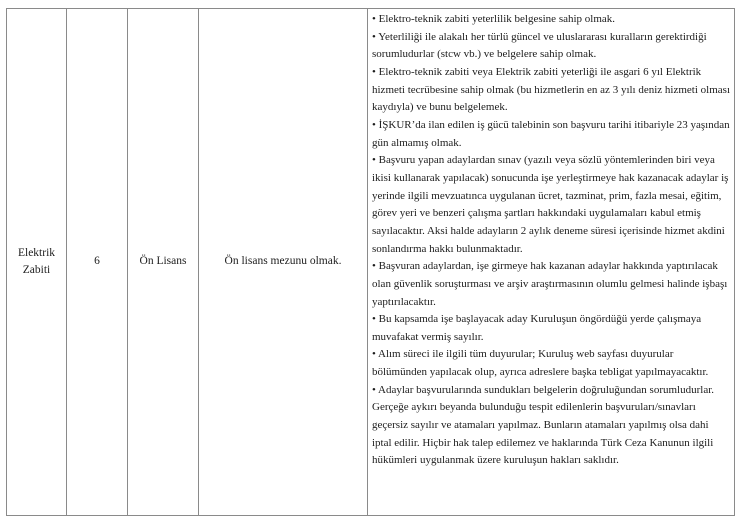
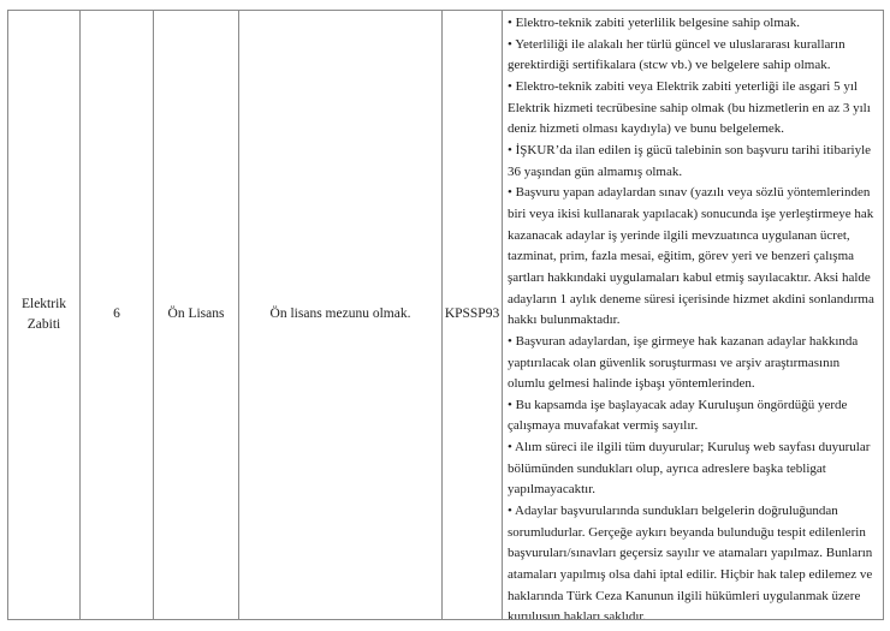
  Elektrik Zabiti
  6
  Ön Lisans
  Ön lisans mezunu olmak.
+ KPSSP93
  • Elektro-teknik zabiti yeterlilik belgesine sahip olmak.
- • Yeterliliği ile alakalı her türlü güncel ve uluslararası kuralların gerektirdiği sorumludurlar (stcw vb.) ve belgelere sahip olmak.
+ • Yeterliliği ile alakalı her türlü güncel ve uluslararası kuralların gerektirdiği sertifikalara (stcw vb.) ve belgelere sahip olmak.
- • Elektro-teknik zabiti veya Elektrik zabiti yeterliği ile asgari 6 yıl Elektrik hizmeti tecrübesine sahip olmak (bu hizmetlerin en az 3 yılı deniz hizmeti olması kaydıyla) ve bunu belgelemek.
+ • Elektro-teknik zabiti veya Elektrik zabiti yeterliği ile asgari 5 yıl Elektrik hizmeti tecrübesine sahip olmak (bu hizmetlerin en az 3 yılı deniz hizmeti olması kaydıyla) ve bunu belgelemek.
- • İŞKUR’da ilan edilen iş gücü talebinin son başvuru tarihi itibariyle 23 yaşından gün almamış olmak.
+ • İŞKUR’da ilan edilen iş gücü talebinin son başvuru tarihi itibariyle 36 yaşından gün almamış olmak.
- • Başvuru yapan adaylardan sınav (yazılı veya sözlü yöntemlerinden biri veya ikisi kullanarak yapılacak) sonucunda işe yerleştirmeye hak kazanacak adaylar iş yerinde ilgili mevzuatınca uygulanan ücret, tazminat, prim, fazla mesai, eğitim, görev yeri ve benzeri çalışma şartları hakkındaki uygulamaları kabul etmiş sayılacaktır. Aksi halde adayların 2 aylık deneme süresi içerisinde hizmet akdini sonlandırma hakkı bulunmaktadır.
+ • Başvuru yapan adaylardan sınav (yazılı veya sözlü yöntemlerinden biri veya ikisi kullanarak yapılacak) sonucunda işe yerleştirmeye hak kazanacak adaylar iş yerinde ilgili mevzuatınca uygulanan ücret, tazminat, prim, fazla mesai, eğitim, görev yeri ve benzeri çalışma şartları hakkındaki uygulamaları kabul etmiş sayılacaktır. Aksi halde adayların 1 aylık deneme süresi içerisinde hizmet akdini sonlandırma hakkı bulunmaktadır.
- • Başvuran adaylardan, işe girmeye hak kazanan adaylar hakkında yaptırılacak olan güvenlik soruşturması ve arşiv araştırmasının olumlu gelmesi halinde işbaşı yaptırılacaktır.
+ • Başvuran adaylardan, işe girmeye hak kazanan adaylar hakkında yaptırılacak olan güvenlik soruşturması ve arşiv araştırmasının olumlu gelmesi halinde işbaşı yöntemlerinden.
  • Bu kapsamda işe başlayacak aday Kuruluşun öngördüğü yerde çalışmaya muvafakat vermiş sayılır.
- • Alım süreci ile ilgili tüm duyurular; Kuruluş web sayfası duyurular bölümünden yapılacak olup, ayrıca adreslere başka tebligat yapılmayacaktır.
+ • Alım süreci ile ilgili tüm duyurular; Kuruluş web sayfası duyurular bölümünden sundukları olup, ayrıca adreslere başka tebligat yapılmayacaktır.
  • Adaylar başvurularında sundukları belgelerin doğruluğundan sorumludurlar. Gerçeğe aykırı beyanda bulunduğu tespit edilenlerin başvuruları/sınavları geçersiz sayılır ve atamaları yapılmaz. Bunların atamaları yapılmış olsa dahi iptal edilir. Hiçbir hak talep edilemez ve haklarında Türk Ceza Kanunun ilgili hükümleri uygulanmak üzere kuruluşun hakları saklıdır.
